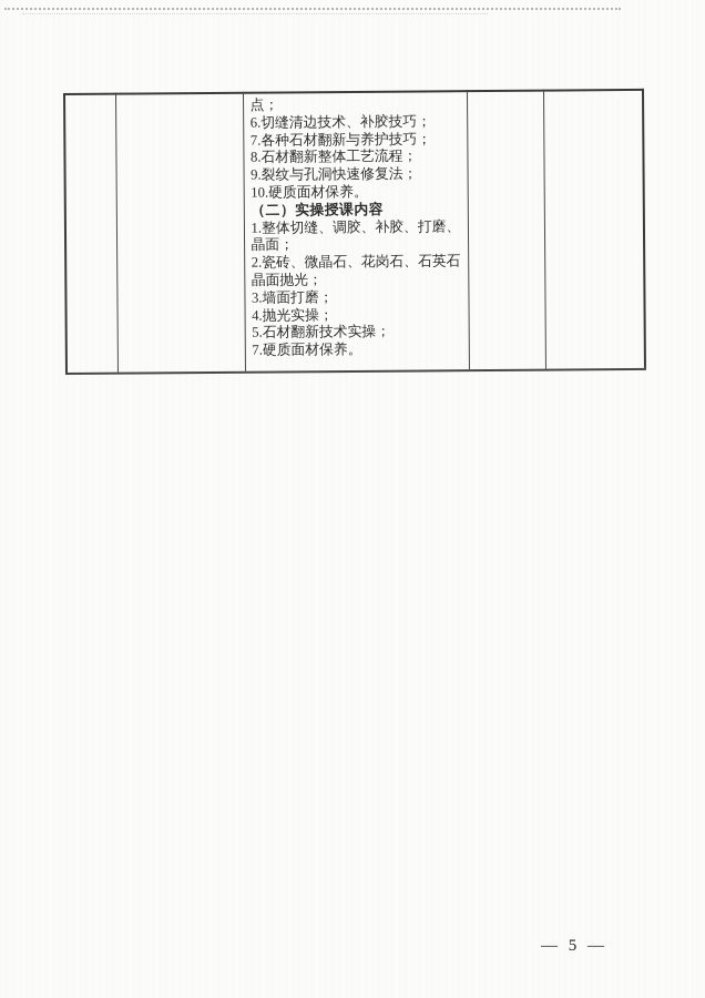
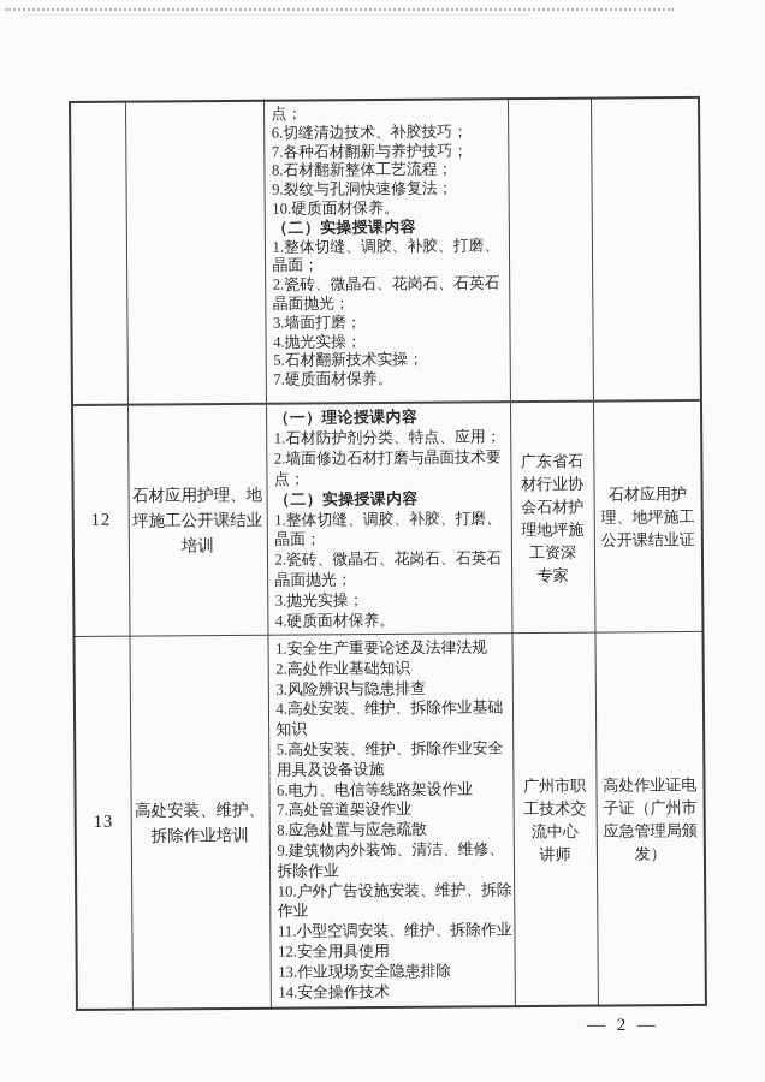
  		点；6.切缝清边技术、补胶技巧；7.各种石材翻新与养护技巧；8.石材翻新整体工艺流程；9.裂纹与孔洞快速修复法；10.硬质面材保养。（二）实操授课内容1.整体切缝、调胶、补胶、打磨、晶面；2.瓷砖、微晶石、花岗石、石英石晶面抛光；3.墙面打磨；4.抛光实操；5.石材翻新技术实操；7.硬质面材保养。
+ 12	石材应用护理、地 坪施工公开课结业 培训	（一）理论授课内容1.石材防护剂分类、特点、应用；2.墙面修边石材打磨与晶面技术要点；（二）实操授课内容1.整体切缝、调胶、补胶、打磨、晶面；2.瓷砖、微晶石、花岗石、石英石晶面抛光；3.抛光实操；4.硬质面材保养。	广东省石 材行业协 会石材护 理地坪施 工资深 专家	石材应用护 理、地坪施工 公开课结业证
+ 13	高处安装、维护、 拆除作业培训	1.安全生产重要论述及法律法规2.高处作业基础知识3.风险辨识与隐患排查4.高处安装、维护、拆除作业基础知识5.高处安装、维护、拆除作业安全用具及设备设施6.电力、电信等线路架设作业7.高处管道架设作业8.应急处置与应急疏散9.建筑物内外装饰、清洁、维修、拆除作业10.户外广告设施安装、维护、拆除作业11.小型空调安装、维护、拆除作业12.安全用具使用13.作业现场安全隐患排除14.安全操作技术	广州市职 工技术交 流中心 讲师	高处作业证电 子证（广州市 应急管理局颁 发）
- — 5 —
+ — 2 —
